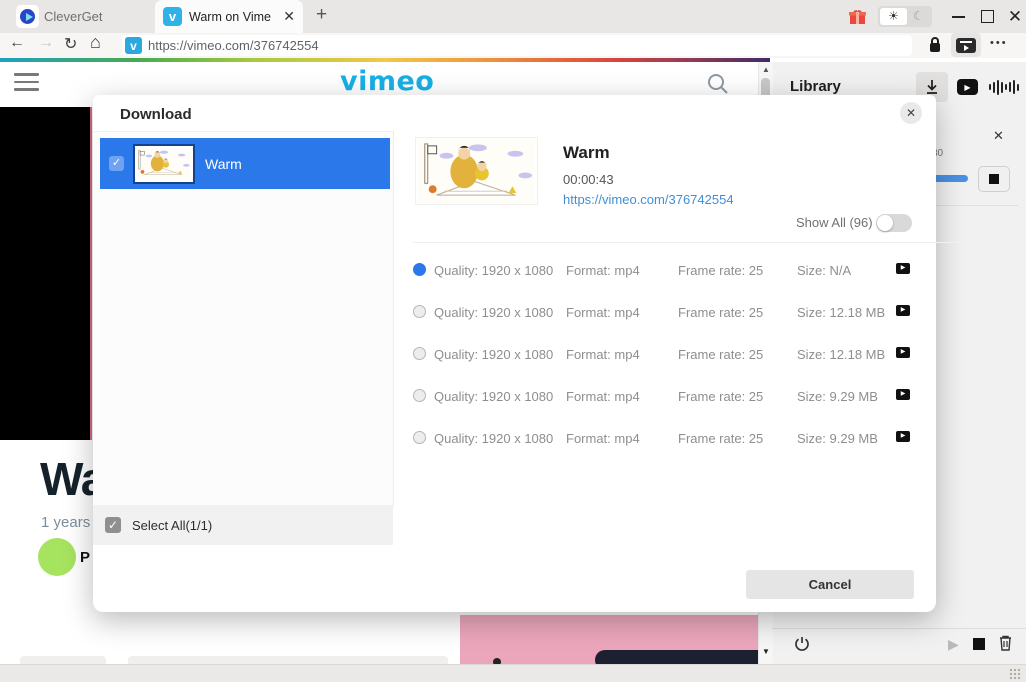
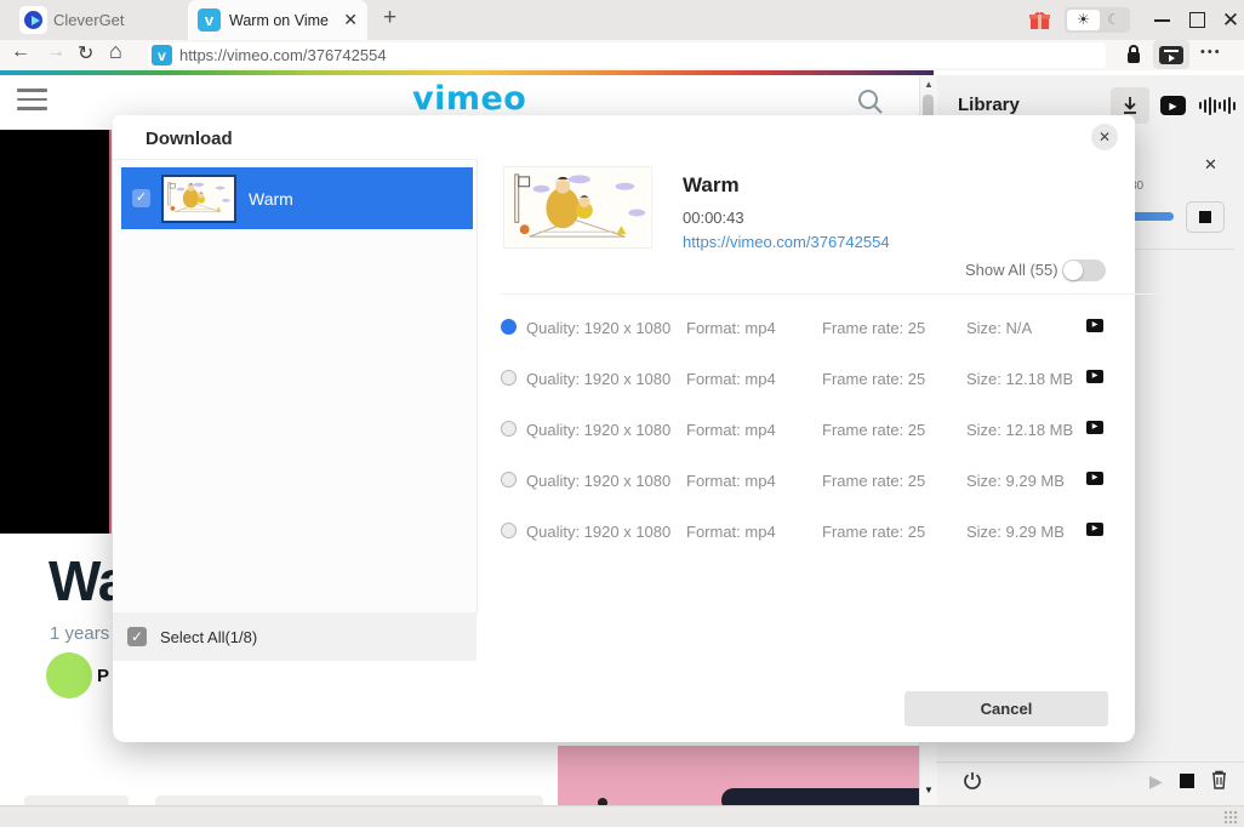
  CleverGet
  v
  Warm on Vime
  ✕
  +
  ☀
  ☾
  ✕
  ←
  →
  ↻
  ⌂
  v
  https://vimeo.com/376742554
  •••
  vimeo
  1 years
  P
  ▲
  ▼
  Library
  ▶
  ✕
  ▶
  Download
  ✕
  ✓
  Warm
  Warm
  00:00:43
  https://vimeo.com/376742554
- Show All (96)
+ Show All (55)
  Quality: 1920 x 1080
  Format: mp4
  Frame rate: 25
  Size: N/A
  Quality: 1920 x 1080
  Format: mp4
  Frame rate: 25
  Size: 12.18 MB
  Quality: 1920 x 1080
  Format: mp4
  Frame rate: 25
  Size: 12.18 MB
  Quality: 1920 x 1080
  Format: mp4
  Frame rate: 25
  Size: 9.29 MB
  Quality: 1920 x 1080
  Format: mp4
  Frame rate: 25
  Size: 9.29 MB
  ✓
- Select All(1/1)
+ Select All(1/8)
  Cancel
